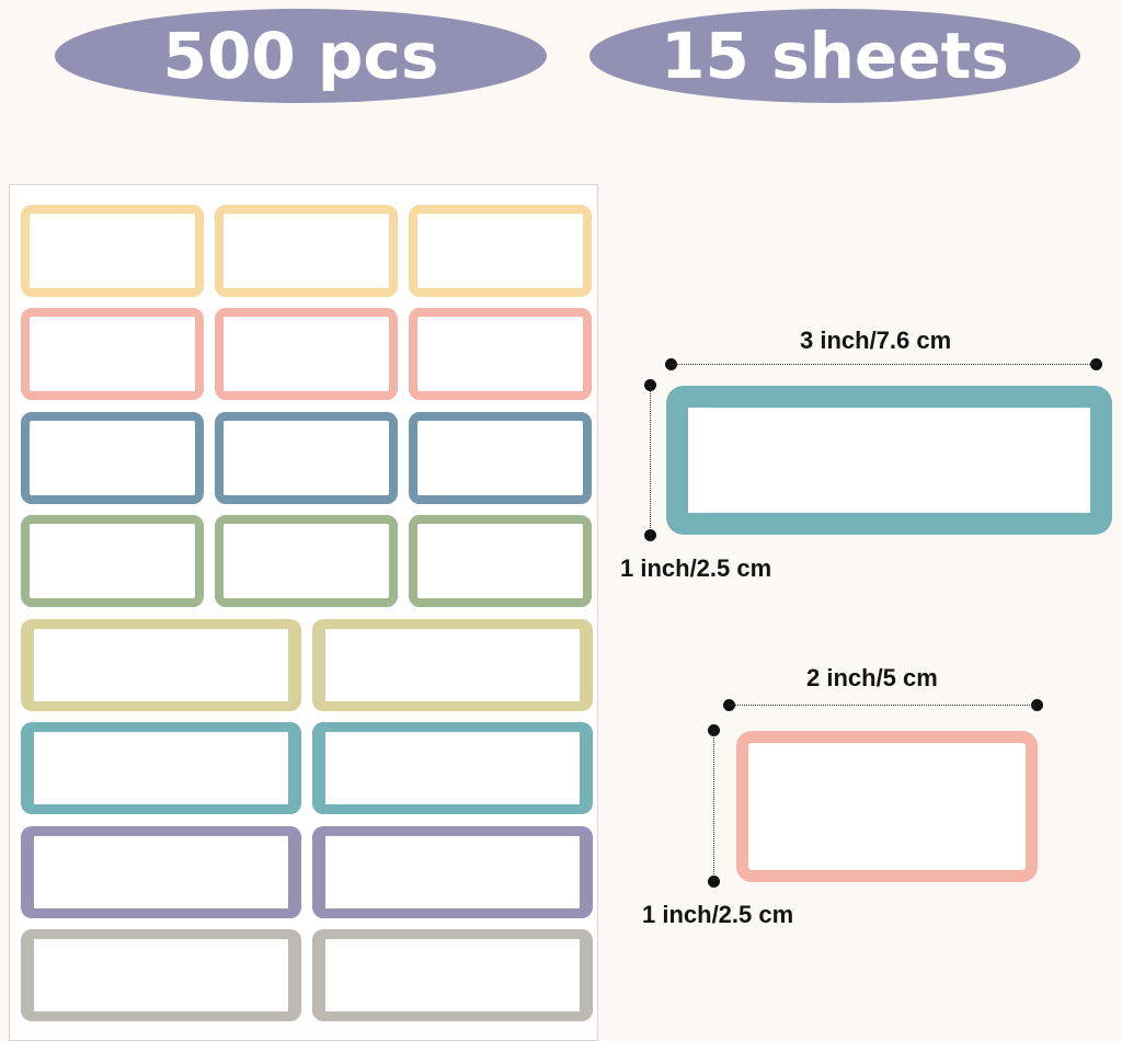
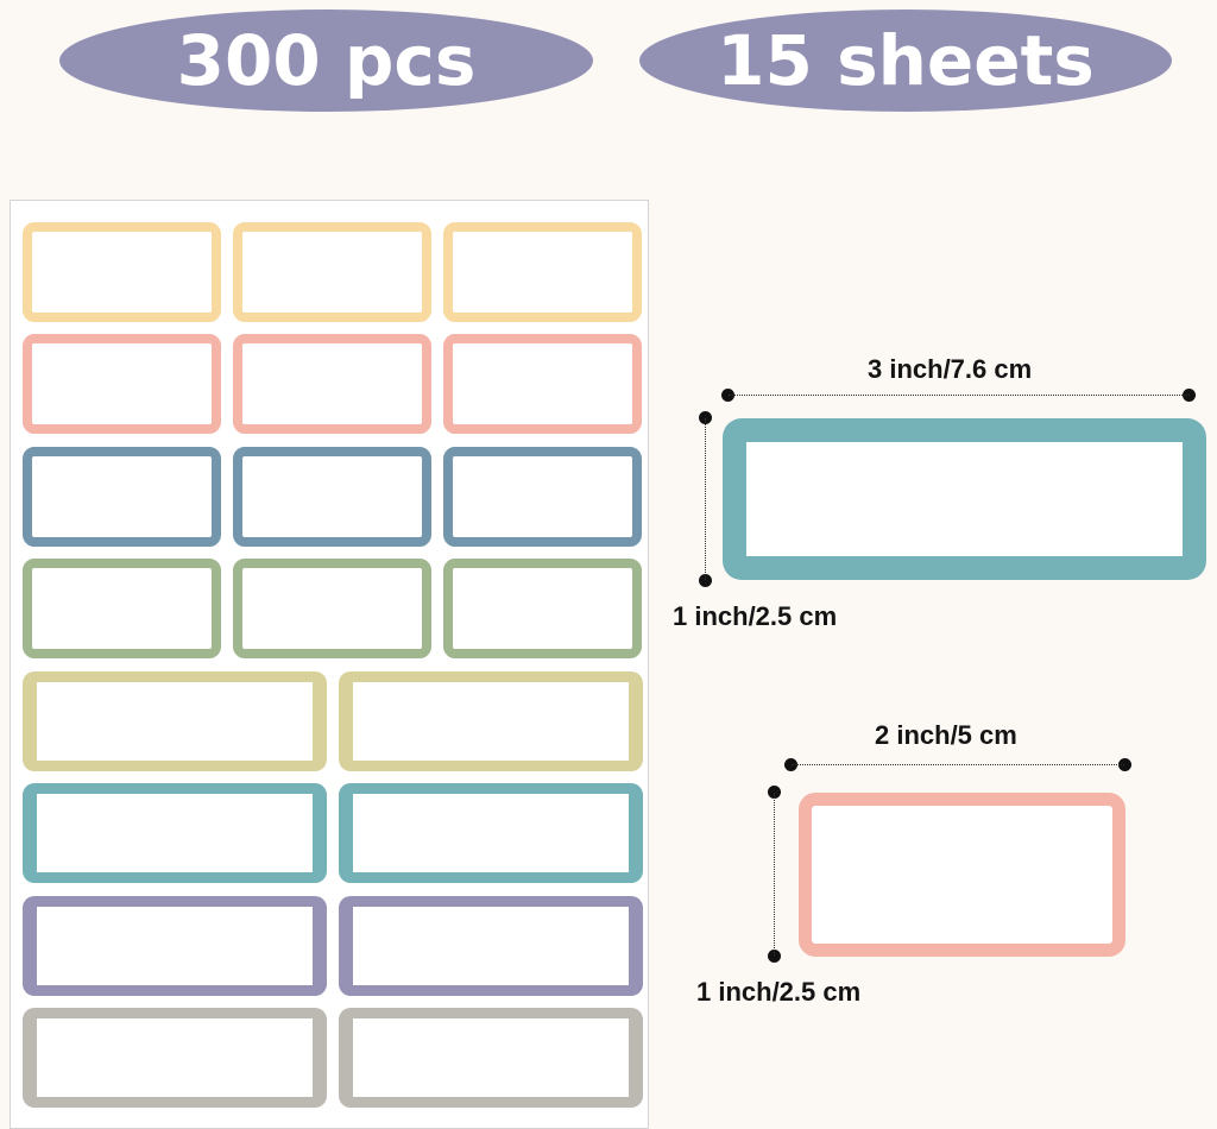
- 500 pcs
+ 300 pcs
  15 sheets
  3 inch/7.6 cm
  1 inch/2.5 cm
  2 inch/5 cm
  1 inch/2.5 cm
